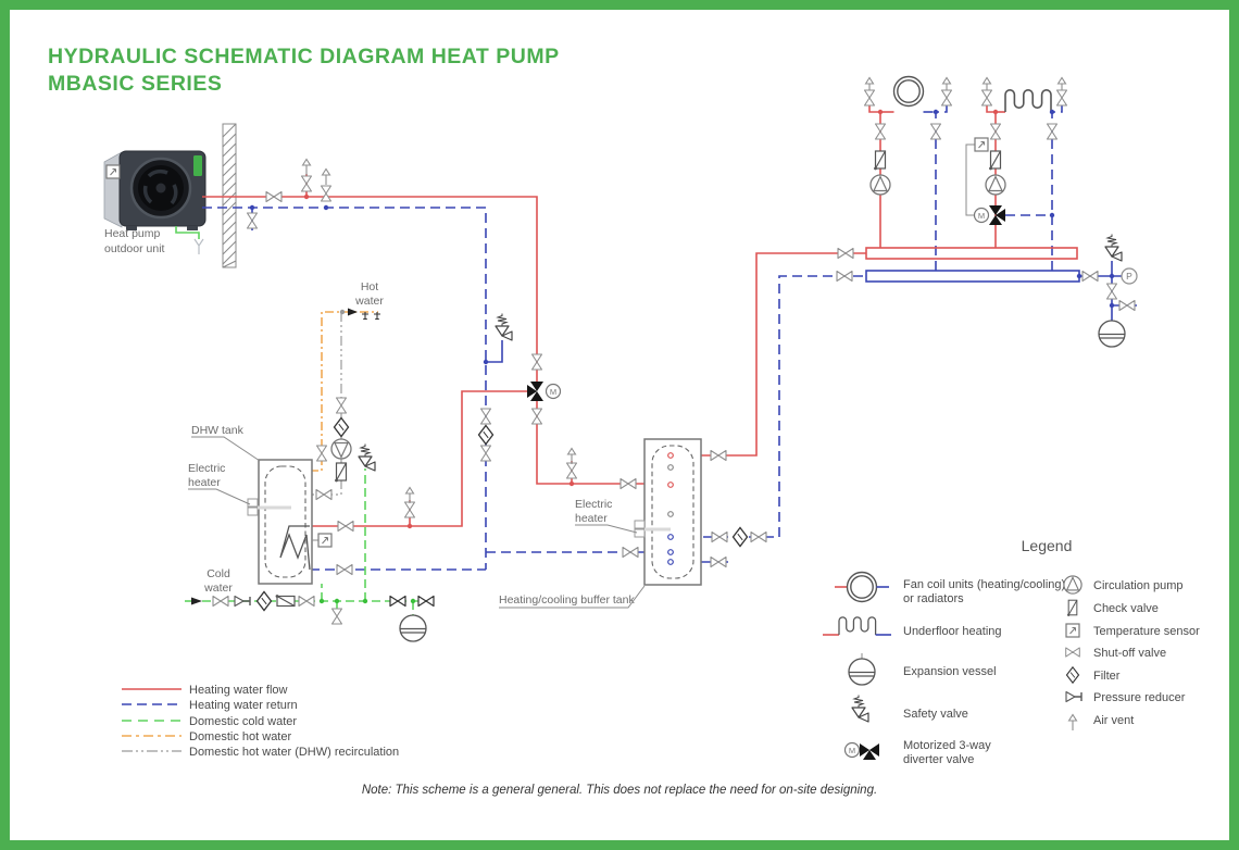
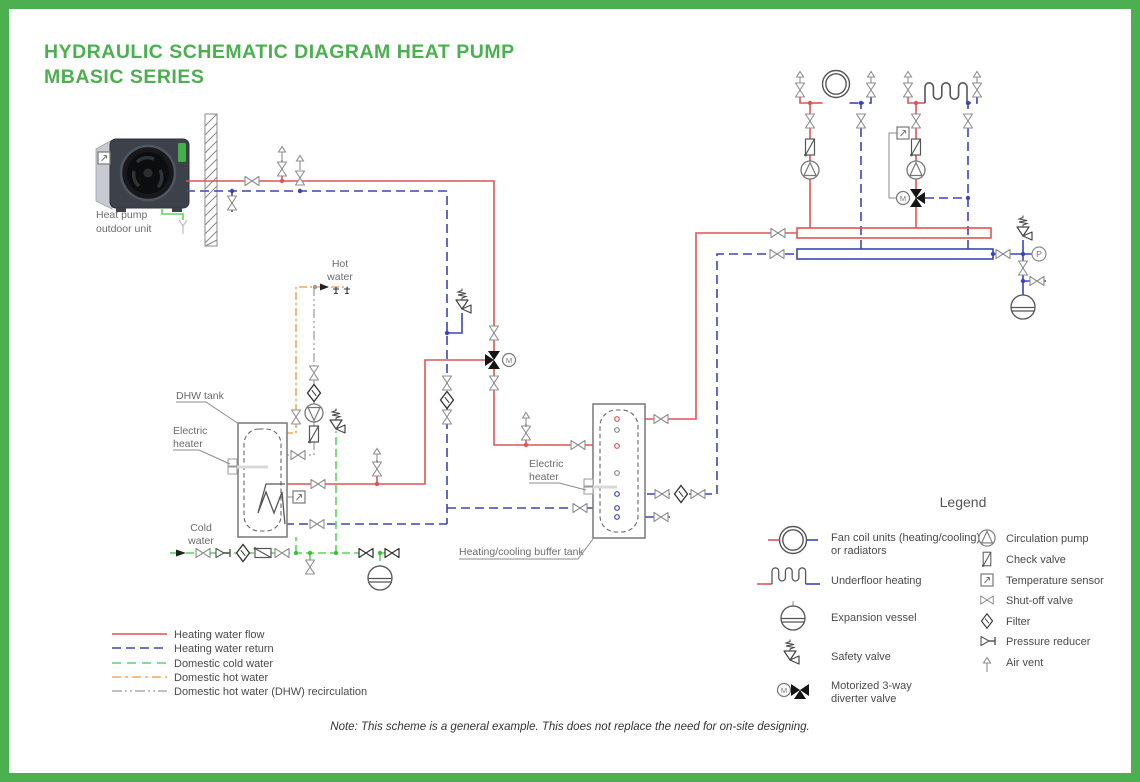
  HYDRAULIC SCHEMATIC DIAGRAM HEAT PUMP
  MBASIC SERIES
  Heat pump
  outdoor unit
  Hot
  water
  DHW tank
  Electric
  heater
  Cold
  water
  Electric
  heater
  Heating/cooling buffer tank
  M
  M
  P
  Legend
  Fan coil units (heating/cooling
  or radiators
  Underfloor heating
  Expansion vessel
  Safety valve
  M
  Motorized 3-way
  diverter valve
  Circulation pump
  Check valve
  Temperature sensor
  Shut-off valve
  Filter
  Pressure reducer
  Air vent
  Heating water flow
  Heating water return
  Domestic cold water
  Domestic hot water
  Domestic hot water (DHW) recirculation
- Note: This scheme is a general general. This does not replace the need for on-site designing.
+ Note: This scheme is a general example. This does not replace the need for on-site designing.
